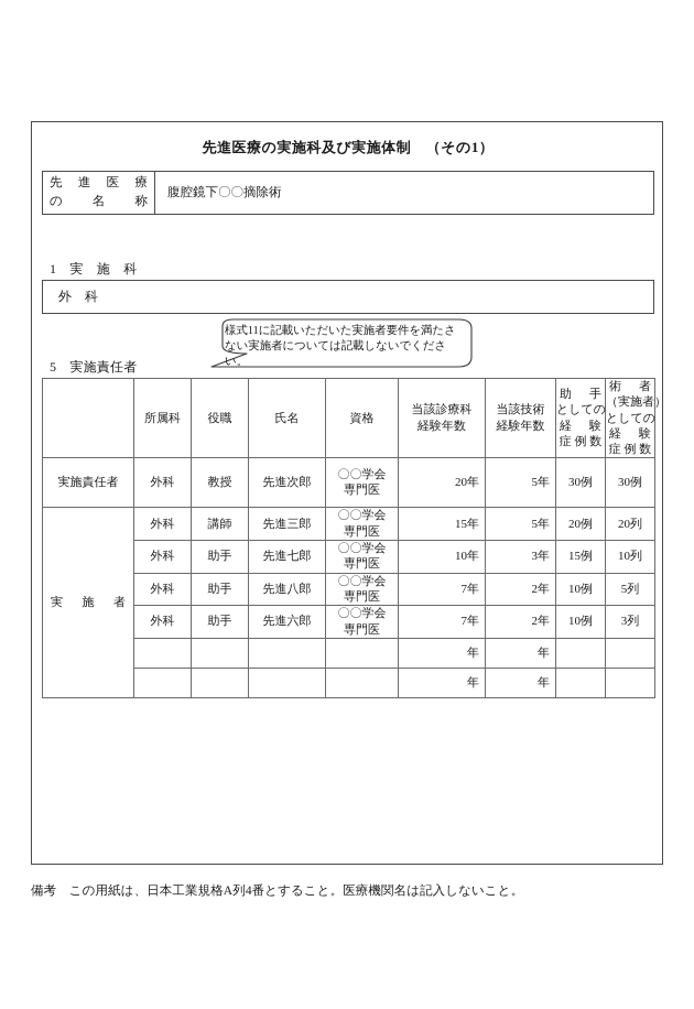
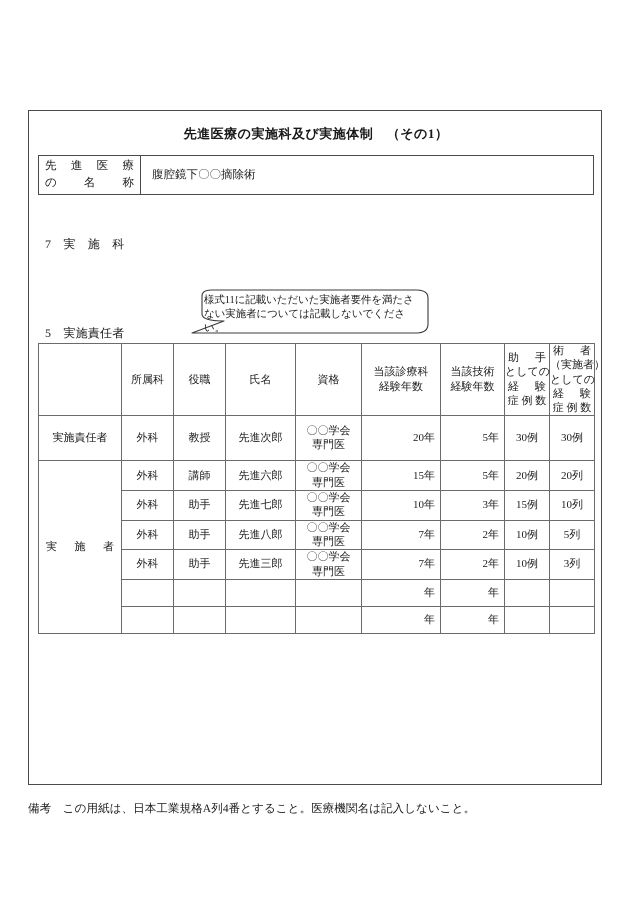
  先進医療の実施科及び実施体制 （その1）
  先
  進
  医
  療
  の
  名
  称
  腹腔鏡下〇〇摘除術
- 1 実 施 科
+ 7 実 施 科
- 外 科
  5 実施責任者
  様式11に記載いただいた実施者要件を満たさない実施者については記載しないでください。
  	所属科	役職	氏名	資格	当該診療科 経験年数	当該技術 経験年数	助 手 としての 経 験 症 例 数	術 者 （実施者） としての 経 験 症 例 数
  実施責任者	外科	教授	先進次郎	〇〇学会 専門医	20年	5年	30例	30例
- 実 施 者	外科	講師	先進三郎	〇〇学会 専門医	15年	5年	20例	20列
+ 実 施 者	外科	講師	先進六郎	〇〇学会 専門医	15年	5年	20例	20列
  外科	助手	先進七郎	〇〇学会 専門医	10年	3年	15例	10列
  外科	助手	先進八郎	〇〇学会 専門医	7年	2年	10例	5列
- 外科	助手	先進六郎	〇〇学会 専門医	7年	2年	10例	3列
+ 外科	助手	先進三郎	〇〇学会 専門医	7年	2年	10例	3列
  				年	年
  				年	年
  備考 この用紙は、日本工業規格A列4番とすること。医療機関名は記入しないこと。
